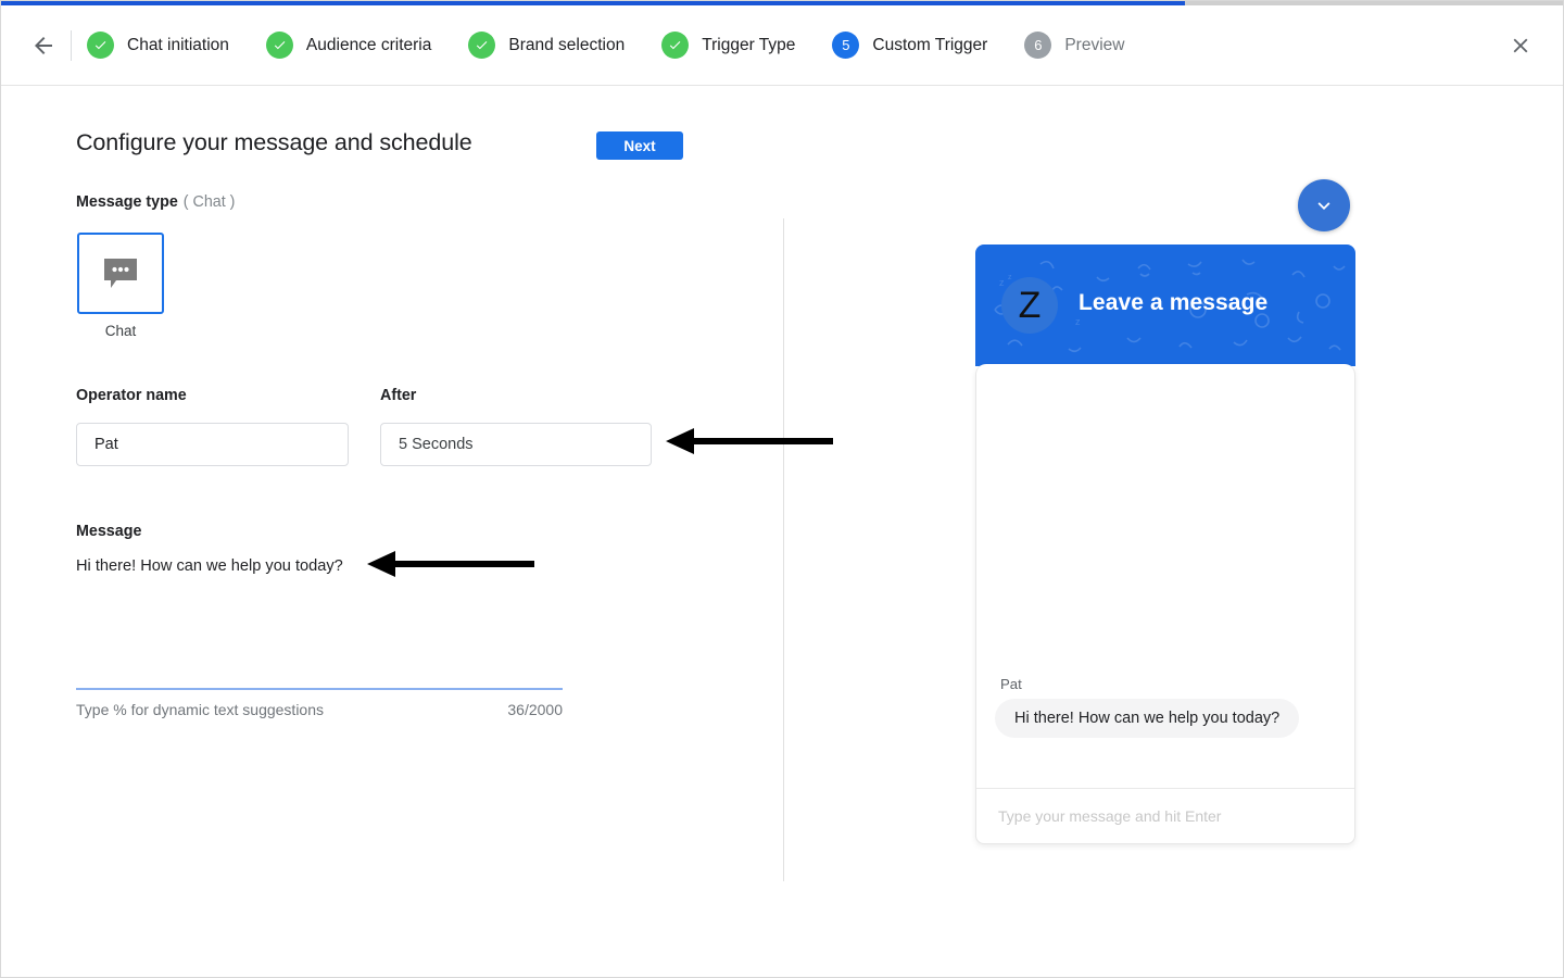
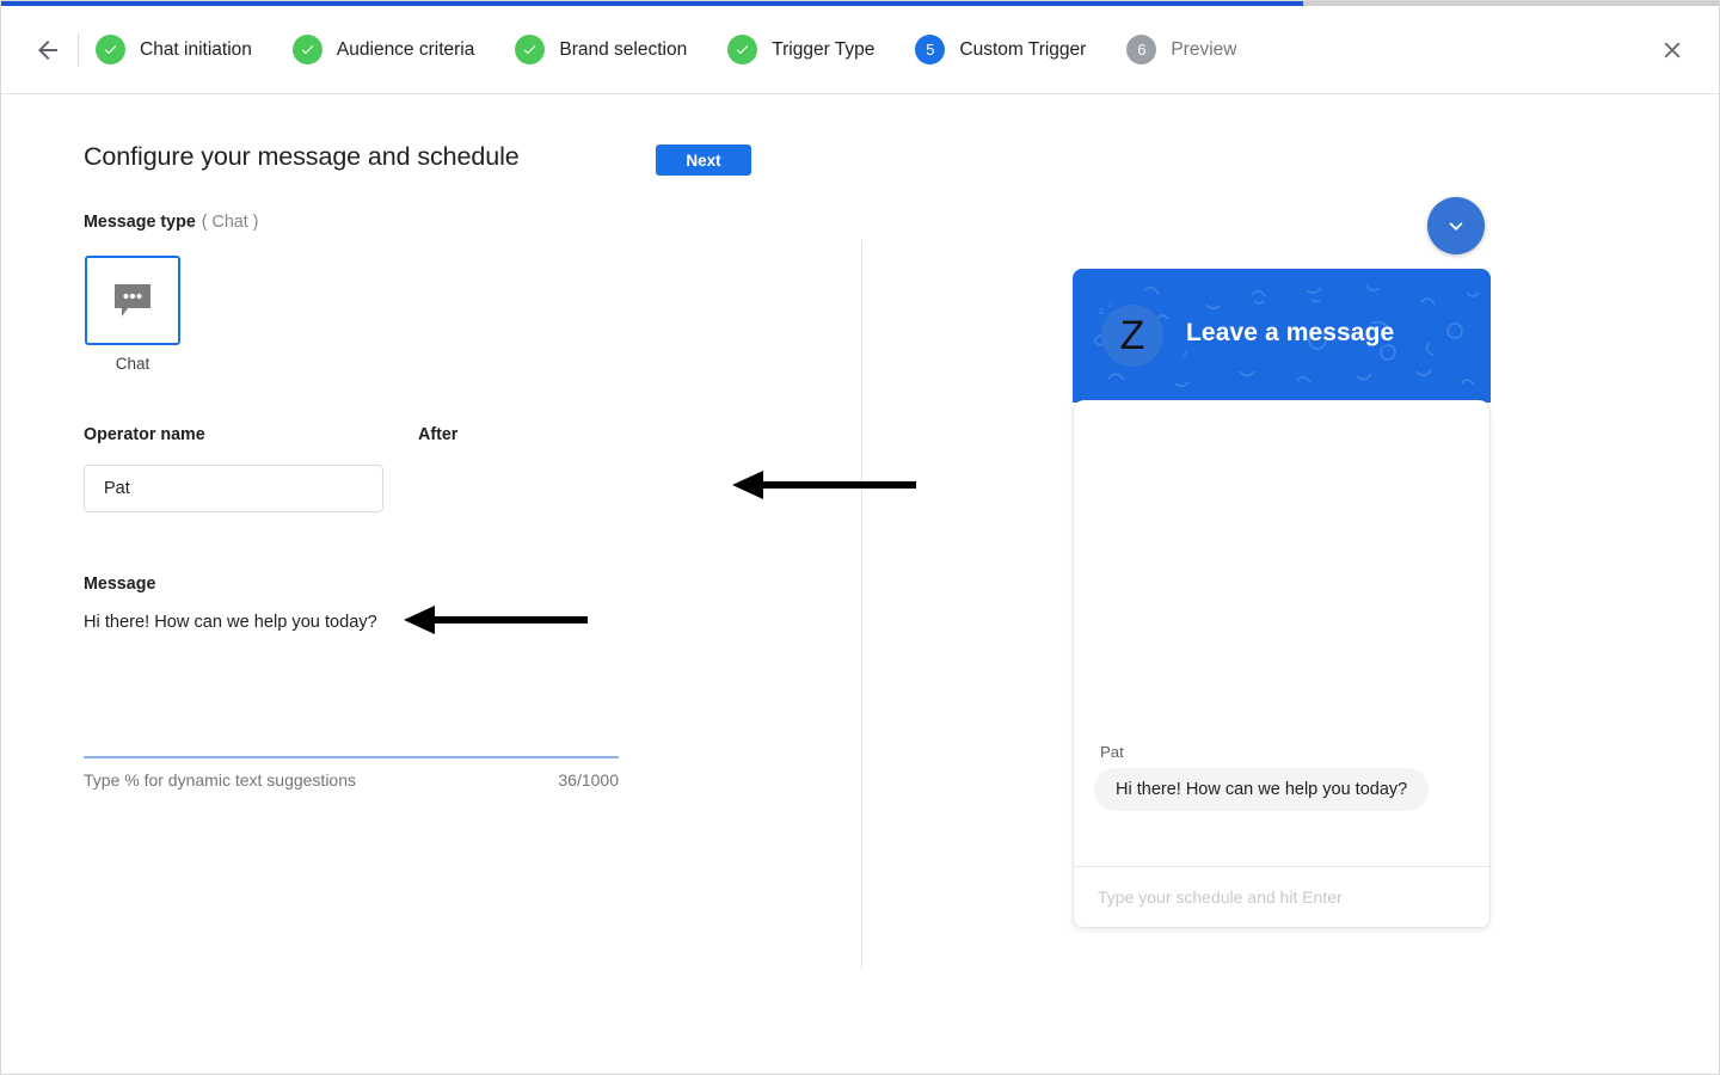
  Chat initiation
  Audience criteria
  Brand selection
  Trigger Type
  5
  Custom Trigger
  6
  Preview
  Configure your message and schedule
  Next
  Message type
  ( Chat )
  Chat
  Operator name
  Pat
  After
- 5 Seconds
  Message
  Hi there! How can we help you today?
  Type % for dynamic text suggestions
- 36/2000
+ 36/1000
  z
  z
  Z
  Leave a message
  Pat
  Hi there! How can we help you today?
- Type your message and hit Enter
+ Type your schedule and hit Enter
